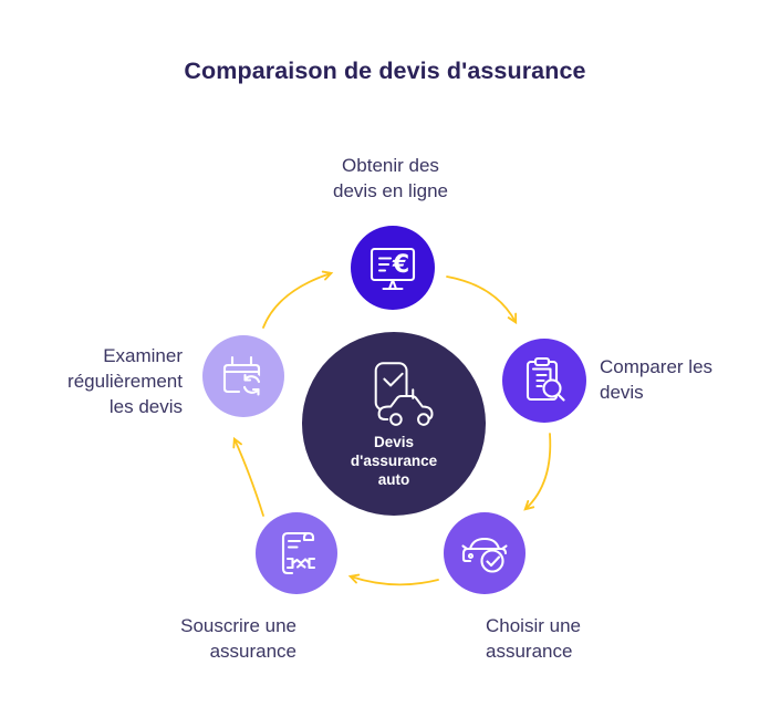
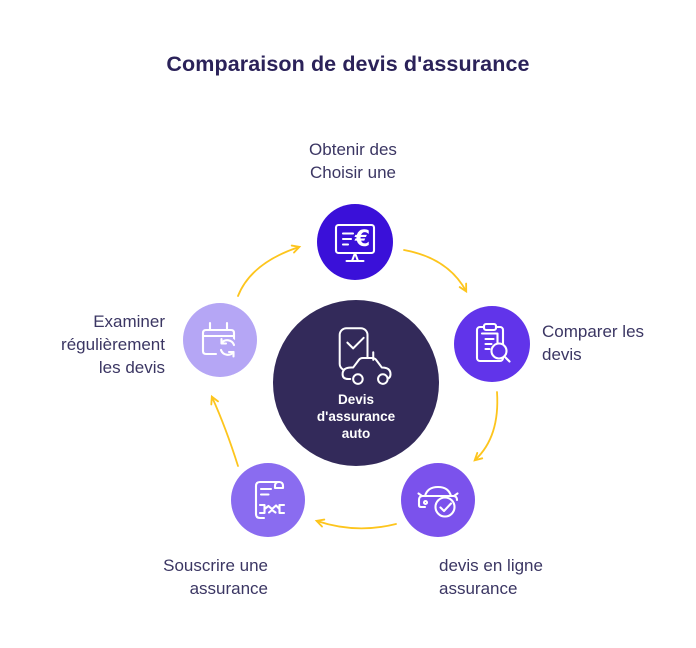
  Comparaison de devis d'assurance
  Devis
  d'assurance
  auto
  €
  Obtenir des
- devis en ligne
+ Choisir une
  Comparer les
  devis
- Choisir une
+ devis en ligne
  assurance
  Souscrire une
  assurance
  Examiner
  régulièrement
  les devis
